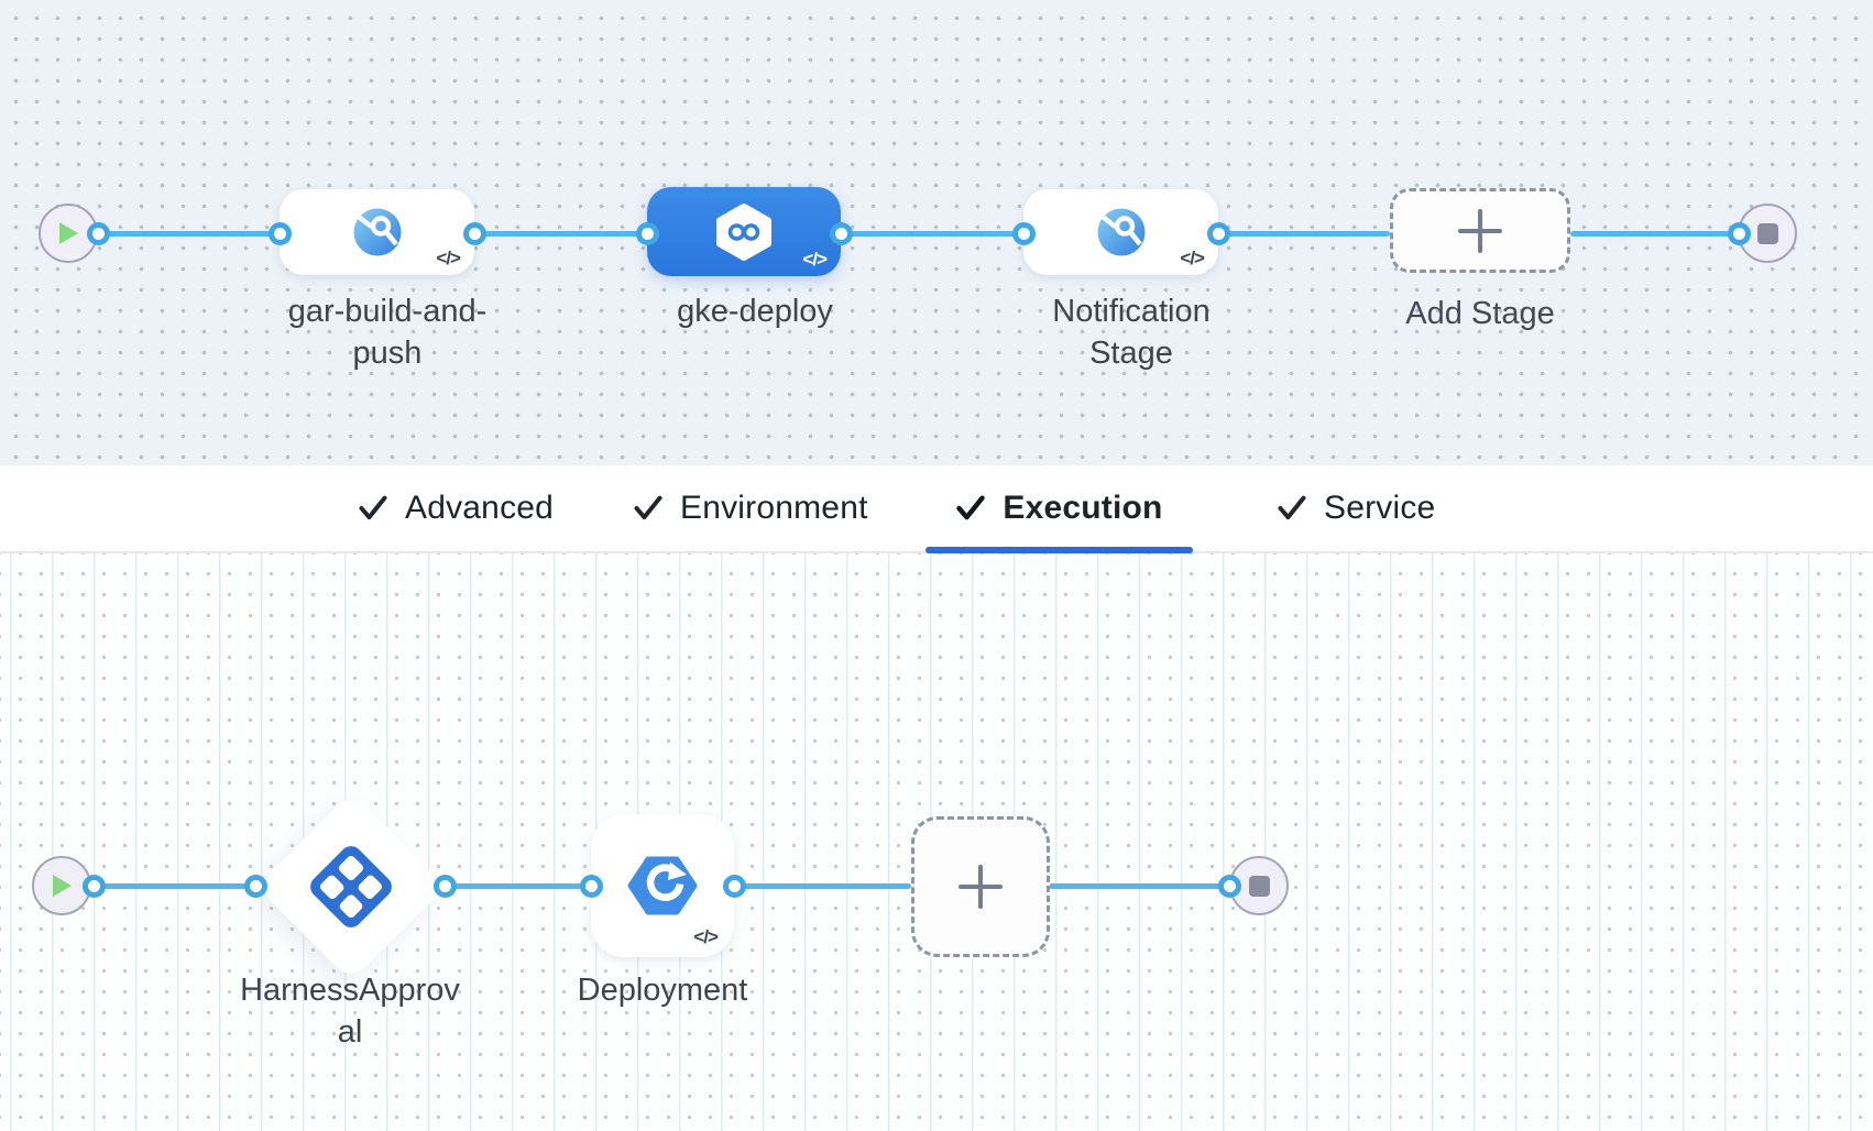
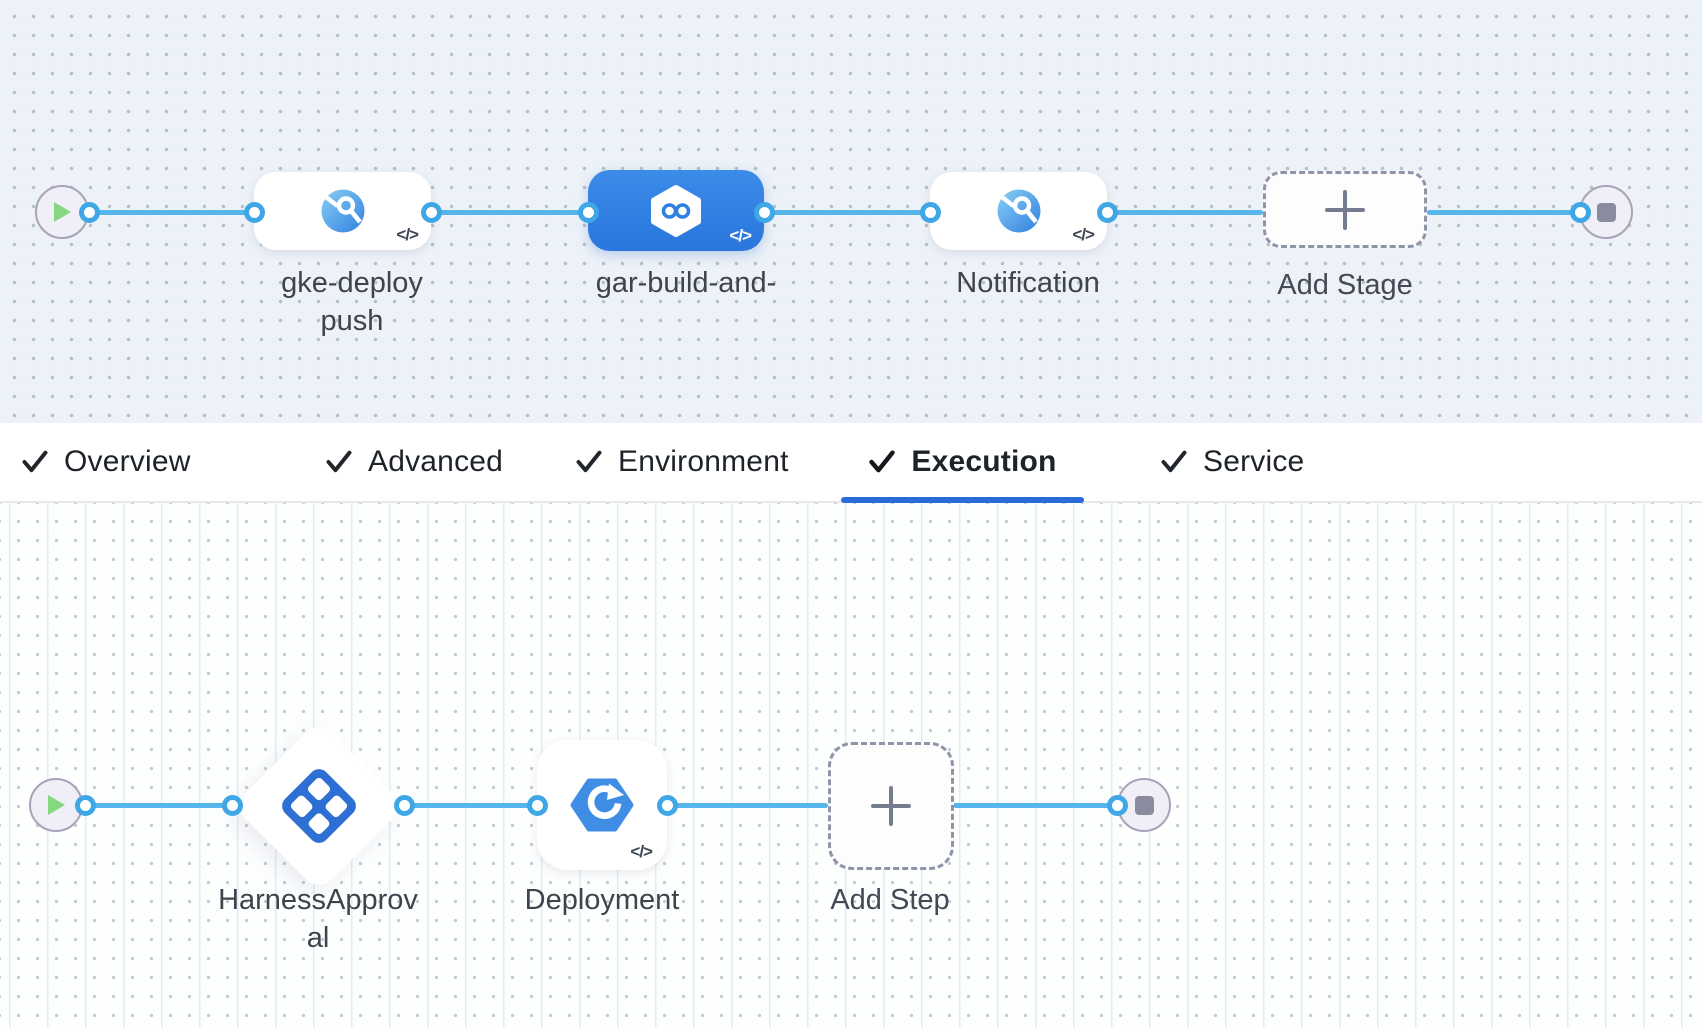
  </>
  </>
  </>
- gar-build-and-
+ gke-deploy
  push
- gke-deploy
+ gar-build-and-
  Notification
- Stage
  Add Stage
+ Overview
  Advanced
  Environment
  Execution
  Service
  </>
  HarnessApprov
  al
  Deployment
+ Add Step
